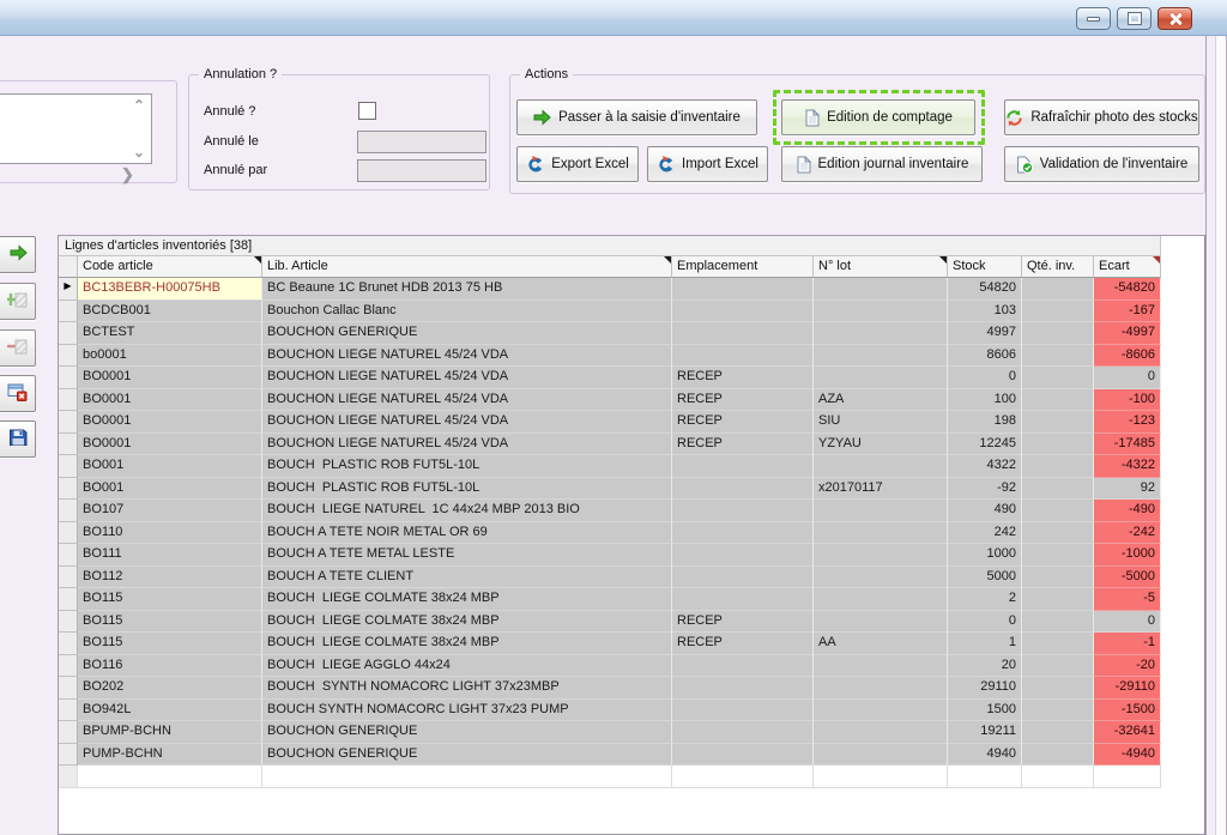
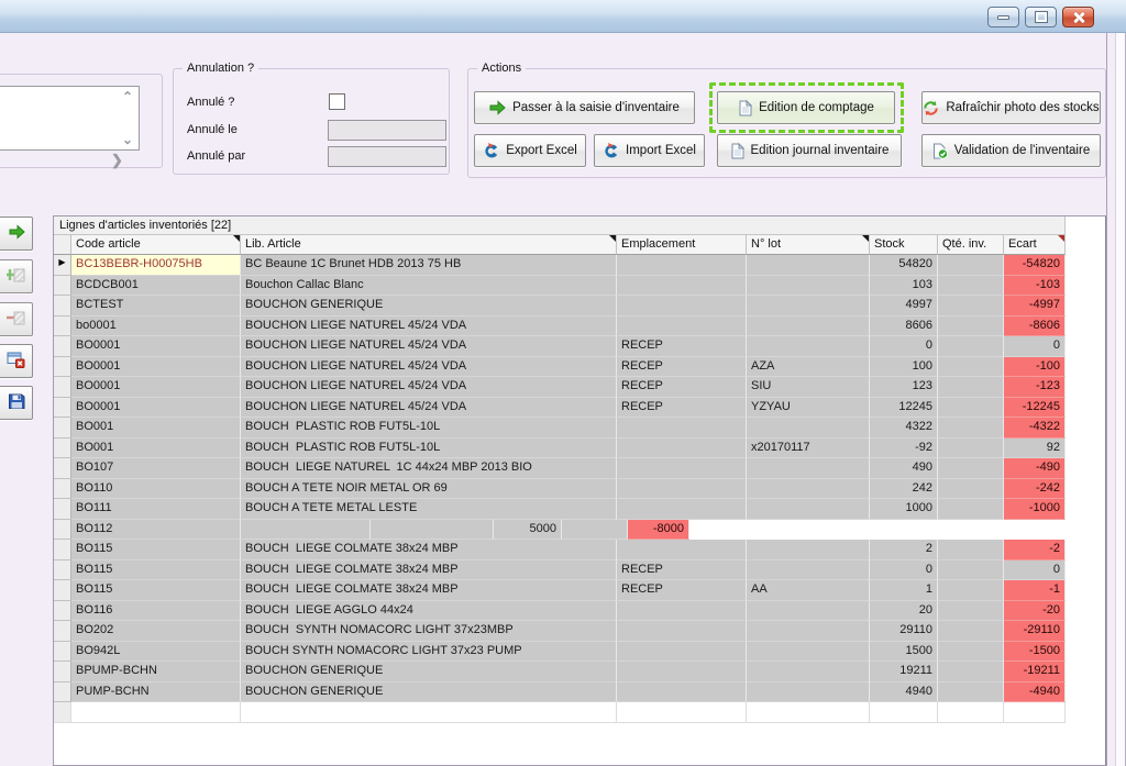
  ⌃
  ⌄
  ❯
  Annulation ?
  Annulé ?
  Annulé le
  Annulé par
  Actions
  Passer à la saisie d'inventaire
  Edition de comptage
  Rafraîchir photo des stocks
  Export Excel
  Import Excel
  Edition journal inventaire
  Validation de l'inventaire
- Lignes d'articles inventoriés [38]
+ Lignes d'articles inventoriés [22]
  Code article
  Lib. Article
  Emplacement
  N° lot
  Stock
  Qté. inv.
  Ecart
  ▶
  BC13BEBR-H00075HB
  BC Beaune 1C Brunet HDB 2013 75 HB
  54820
  -54820
  BCDCB001
  Bouchon Callac Blanc
  103
- -167
+ -103
  BCTEST
  BOUCHON GENERIQUE
  4997
  -4997
  bo0001
  BOUCHON LIEGE NATUREL 45/24 VDA
  8606
  -8606
  BO0001
  BOUCHON LIEGE NATUREL 45/24 VDA
  RECEP
  0
  0
  BO0001
  BOUCHON LIEGE NATUREL 45/24 VDA
  RECEP
  AZA
  100
  -100
  BO0001
  BOUCHON LIEGE NATUREL 45/24 VDA
  RECEP
  SIU
- 198
+ 123
  -123
  BO0001
  BOUCHON LIEGE NATUREL 45/24 VDA
  RECEP
  YZYAU
  12245
- -17485
+ -12245
  BO001
  BOUCH PLASTIC ROB FUT5L-10L
  4322
  -4322
  BO001
  BOUCH PLASTIC ROB FUT5L-10L
  x20170117
  -92
  92
  BO107
  BOUCH LIEGE NATUREL 1C 44x24 MBP 2013 BIO
  490
  -490
  BO110
  BOUCH A TETE NOIR METAL OR 69
  242
  -242
  BO111
  BOUCH A TETE METAL LESTE
  1000
  -1000
  BO112
- BOUCH A TETE CLIENT
  5000
- -5000
+ -8000
  BO115
  BOUCH LIEGE COLMATE 38x24 MBP
  2
- -5
+ -2
  BO115
  BOUCH LIEGE COLMATE 38x24 MBP
  RECEP
  0
  0
  BO115
  BOUCH LIEGE COLMATE 38x24 MBP
  RECEP
  AA
  1
  -1
  BO116
  BOUCH LIEGE AGGLO 44x24
  20
  -20
  BO202
  BOUCH SYNTH NOMACORC LIGHT 37x23MBP
  29110
  -29110
  BO942L
  BOUCH SYNTH NOMACORC LIGHT 37x23 PUMP
  1500
  -1500
  BPUMP-BCHN
  BOUCHON GENERIQUE
  19211
- -32641
+ -19211
  PUMP-BCHN
  BOUCHON GENERIQUE
  4940
  -4940
